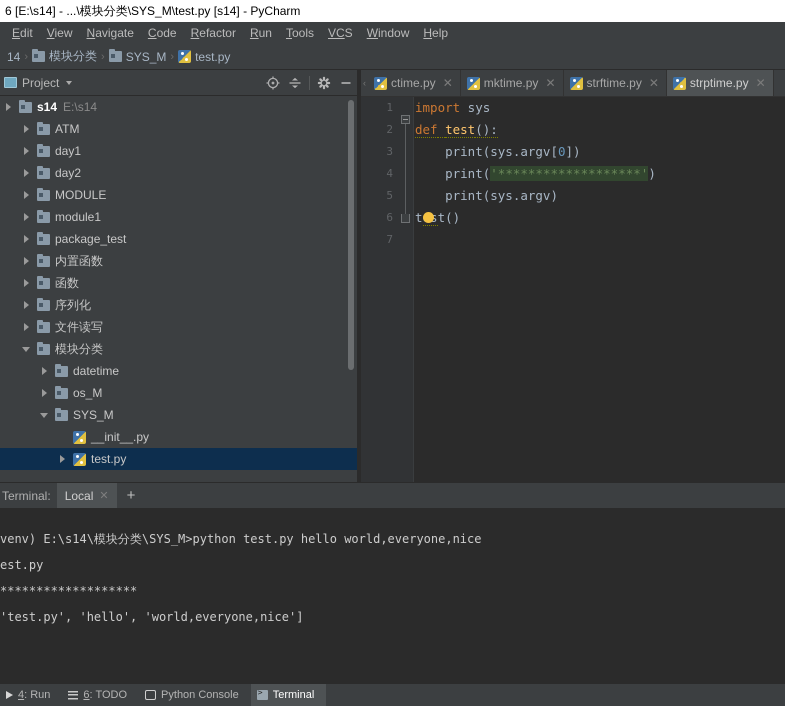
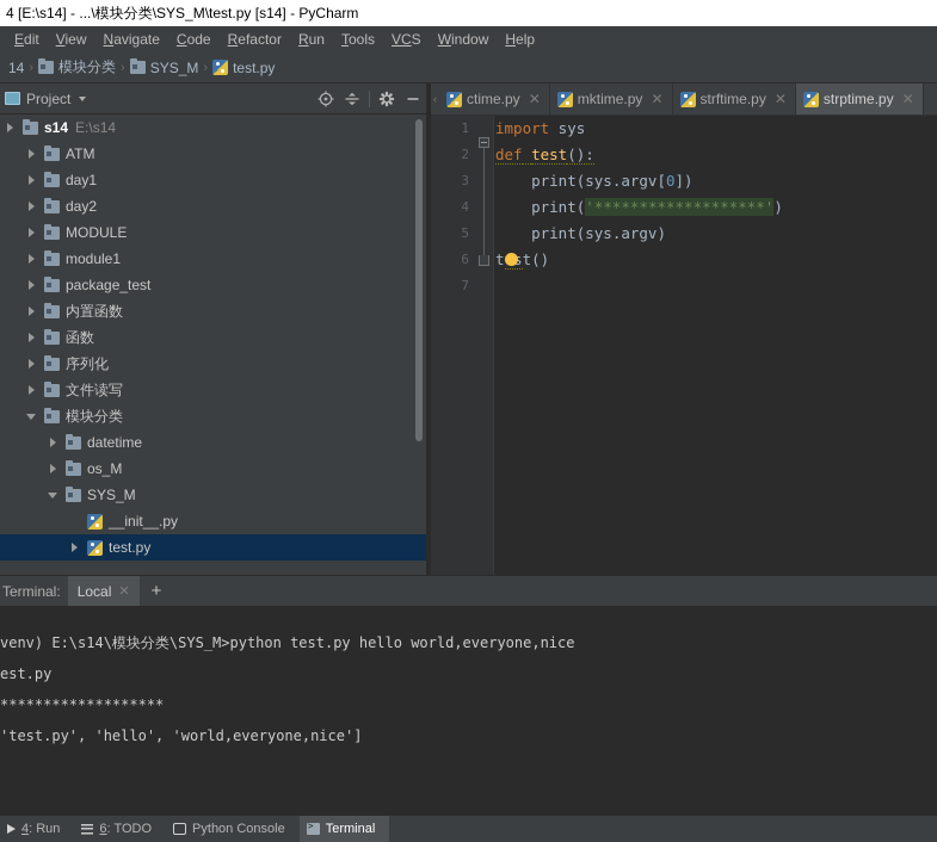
- 6 [E:\s14] - ...\模块分类\SYS_M\test.py [s14] - PyCharm
+ 4 [E:\s14] - ...\模块分类\SYS_M\test.py [s14] - PyCharm
  Edit
  View
  Navigate
  Code
  Refactor
  Run
  Tools
  VCS
  Window
  Help
  14
  ›
  模块分类
  ›
  SYS_M
  ›
  test.py
  Project
  s14
  E:\s14
  ATM
  day1
  day2
  MODULE
  module1
  package_test
  内置函数
  函数
  序列化
  文件读写
  模块分类
  datetime
  os_M
  SYS_M
  __init__.py
  test.py
  ‹
  ctime.py
  ✕
  mktime.py
  ✕
  strftime.py
  ✕
  strptime.py
  ✕
  1
  2
  3
  4
  5
  6
  7
  import sys
  def test():
  print(sys.argv[0])
  print('*******************')
  print(sys.argv)
  t st()
  Terminal:
  Local
  ✕
  +
  venv) E:\s14\模块分类\SYS_M>python test.py hello world,everyone,nice
  est.py
  *******************
  'test.py', 'hello', 'world,everyone,nice']
  4: Run
  6: TODO
  Python Console
  Terminal
